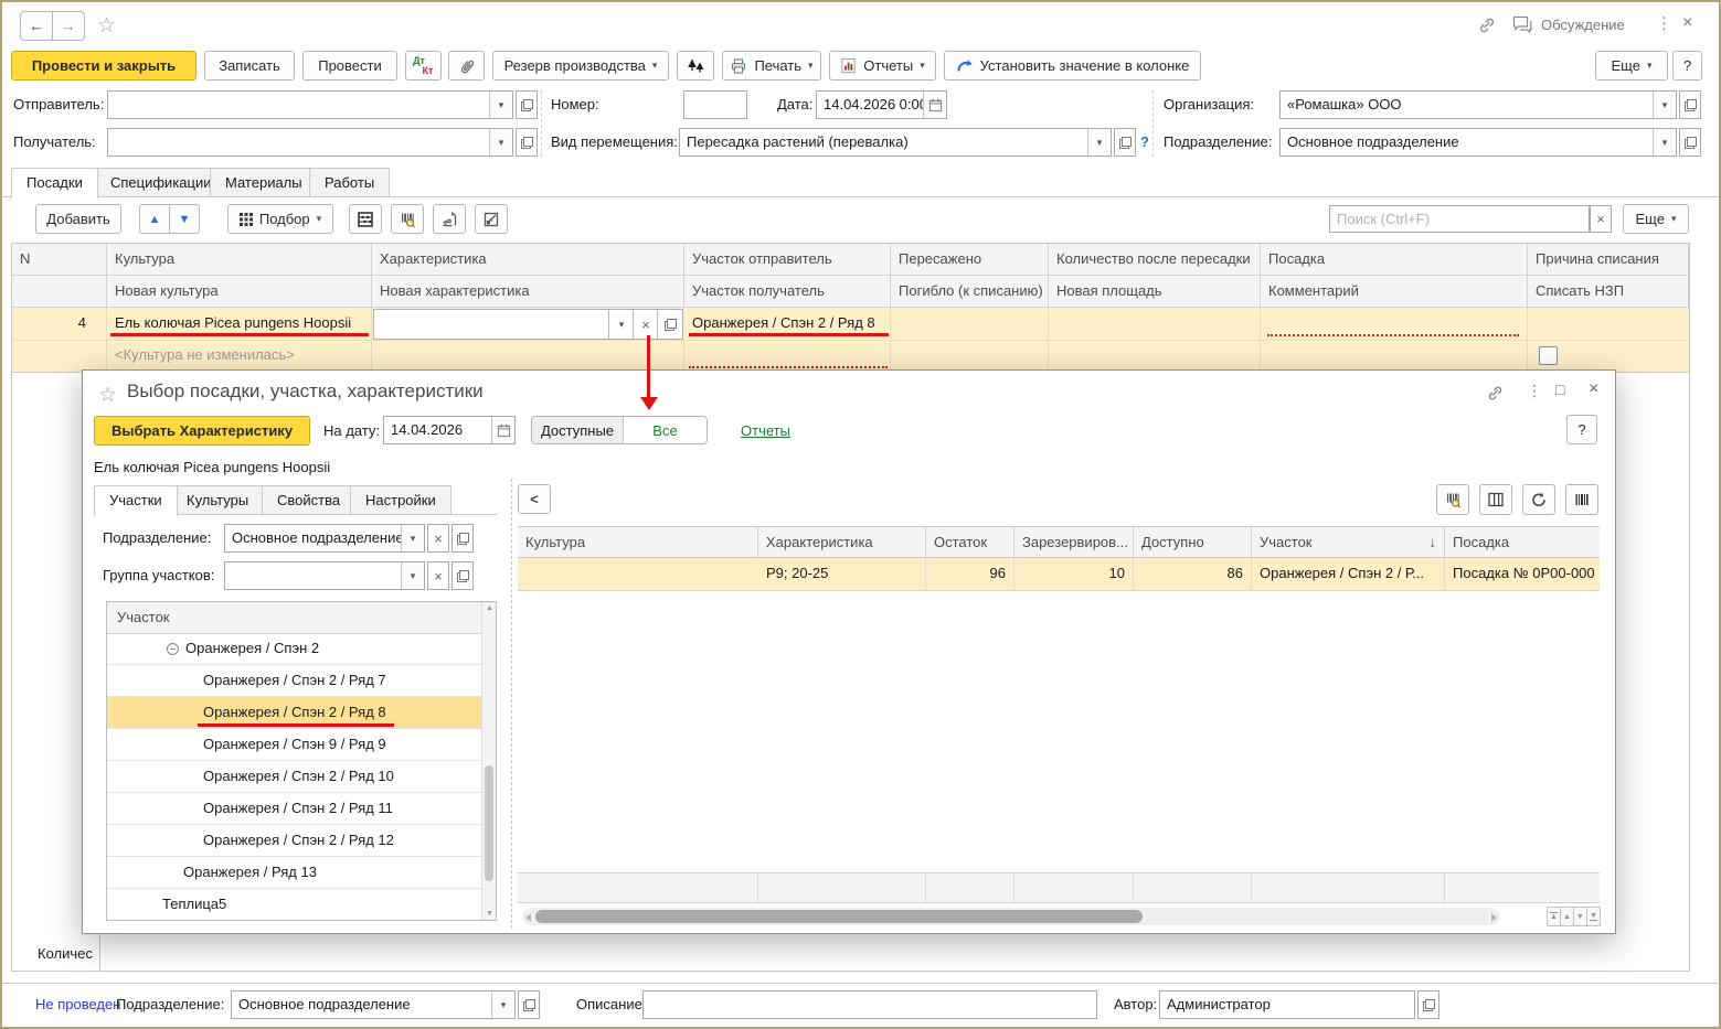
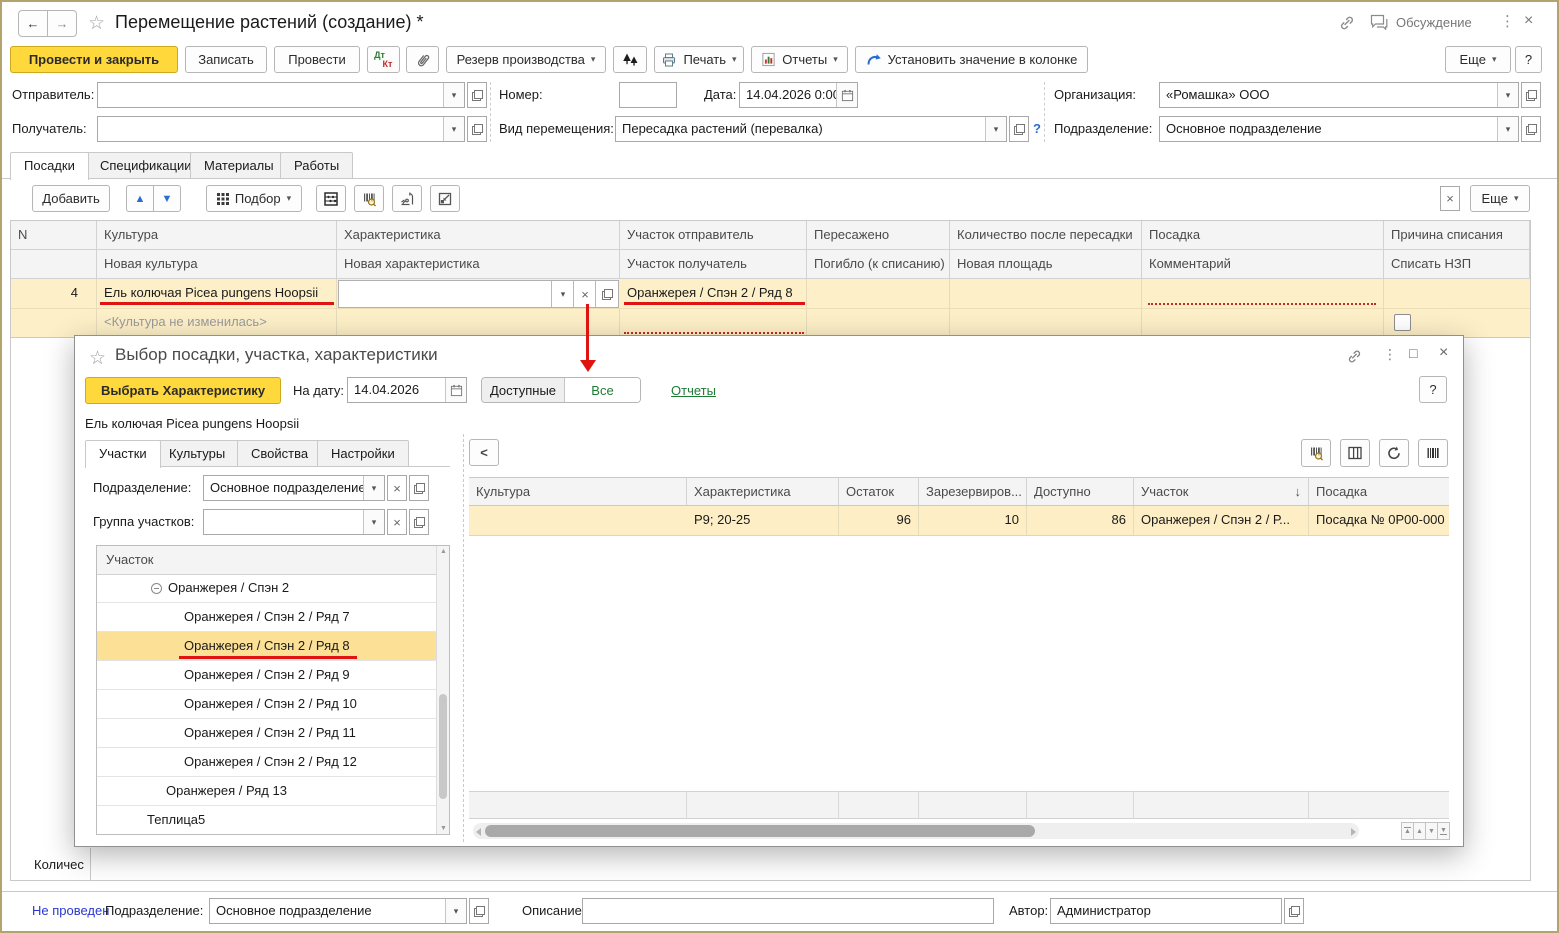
  ←
  →
  ☆
+ Перемещение растений (создание) *
  Обсуждение
  ⋮
  ×
  Провести и закрыть
  Записать
  Провести
  Дт
  Кт
  Резерв производства
  ▾
  Печать
  ▾
  Отчеты
  ▾
  Установить значение в колонке
  Еще
  ▾
  ?
  Отправитель:
  ▾
  Получатель:
  ▾
  Номер:
  Дата:
  14.04.2026 0:0
  Вид перемещения:
  Пересадка растений (перевалка)
  ▾
  ?
  Организация:
  «Ромашка» ООО
  ▾
  Подразделение:
  Основное подразделение
  ▾
  Посадки
  Спецификации
  Материалы
  Работы
  Добавить
  ▲
  ▼
  Подбор
  ▾
- Поиск (Ctrl+F)
  ×
  Еще
  ▾
  N
  Культура
  Характеристика
  Участок отправитель
  Пересажено
  Количество после пересадки
  Посадка
  Причина списания
  Новая культура
  Новая характеристика
  Участок получатель
  Погибло (к списанию)
  Новая площадь
  Комментарий
  Списать НЗП
  4
  Ель колючая Picea pungens Hoopsii
  ▾
  ×
  Оранжерея / Спэн 2 / Ряд 8
  <Культура не изменилась>
  Количес
  Не проведен
  Подразделение:
  Основное подразделение
  ▾
  Описание
  Автор:
  Администратор
  ☆
  Выбор посадки, участка, характеристики
  ⋮
  □
  ×
  Выбрать Характеристику
  На дату:
  14.04.2026
  Доступные
  Все
  Отчеты
  ?
  Ель колючая Picea pungens Hoopsii
  Участки
  Культуры
  Свойства
  Настройки
  Подразделение:
  Основное подразделение
  ▾
  ×
  Группа участков:
  ▾
  ×
  Участок
  Оранжерея / Спэн 2
  Оранжерея / Спэн 2 / Ряд 7
  Оранжерея / Спэн 2 / Ряд 8
- Оранжерея / Спэн 9 / Ряд 9
+ Оранжерея / Спэн 2 / Ряд 9
  Оранжерея / Спэн 2 / Ряд 10
  Оранжерея / Спэн 2 / Ряд 11
  Оранжерея / Спэн 2 / Ряд 12
  Оранжерея / Ряд 13
  Теплица5
  <
  Культура
  Характеристика
  Остаток
  Зарезервиров...
  Доступно
  Участок
  ↓
  Посадка
  P9; 20-25
  96
  10
  86
  Оранжерея / Спэн 2 / Р...
  Посадка № 0Р00-000
